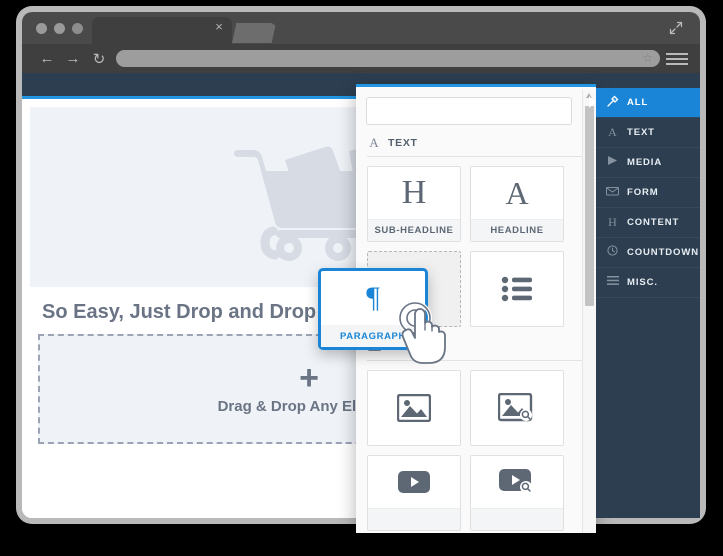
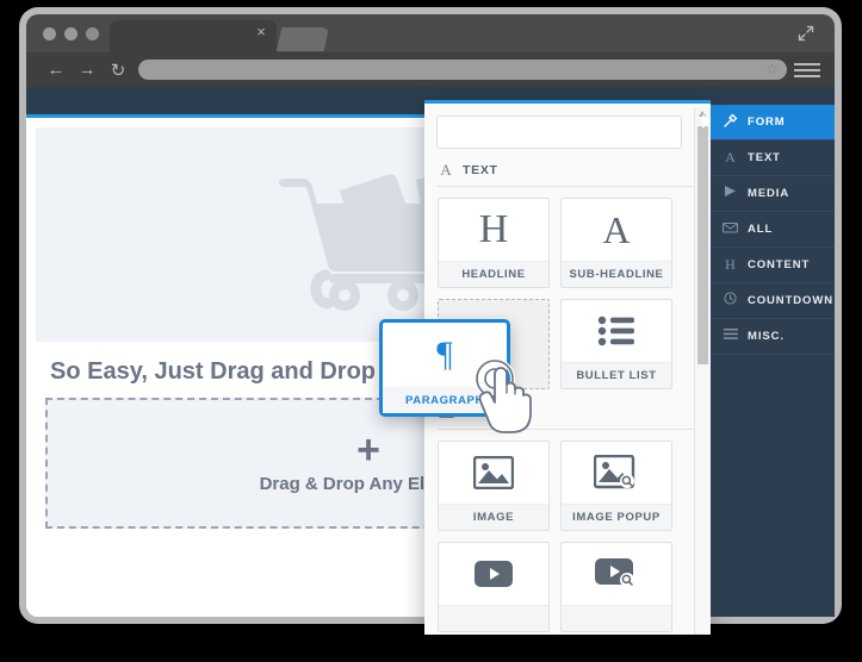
  ×
  ←
  →
  ↻
- So Easy, Just Drop and Drop
+ So Easy, Just Drag and Drop
  +
  Drag & Drop Any El
  A
  TEXT
  H
- SUB-HEADLINE
+ HEADLINE
  A
- HEADLINE
+ SUB-HEADLINE
+ BULLET LIST
+ IMAGE
+ IMAGE POPUP
- ALL
+ FORM
  A
  TEXT
  MEDIA
- FORM
+ ALL
  H
  CONTENT
  COUNTDOWN
  MISC.
  ¶
  PARAGRAP
